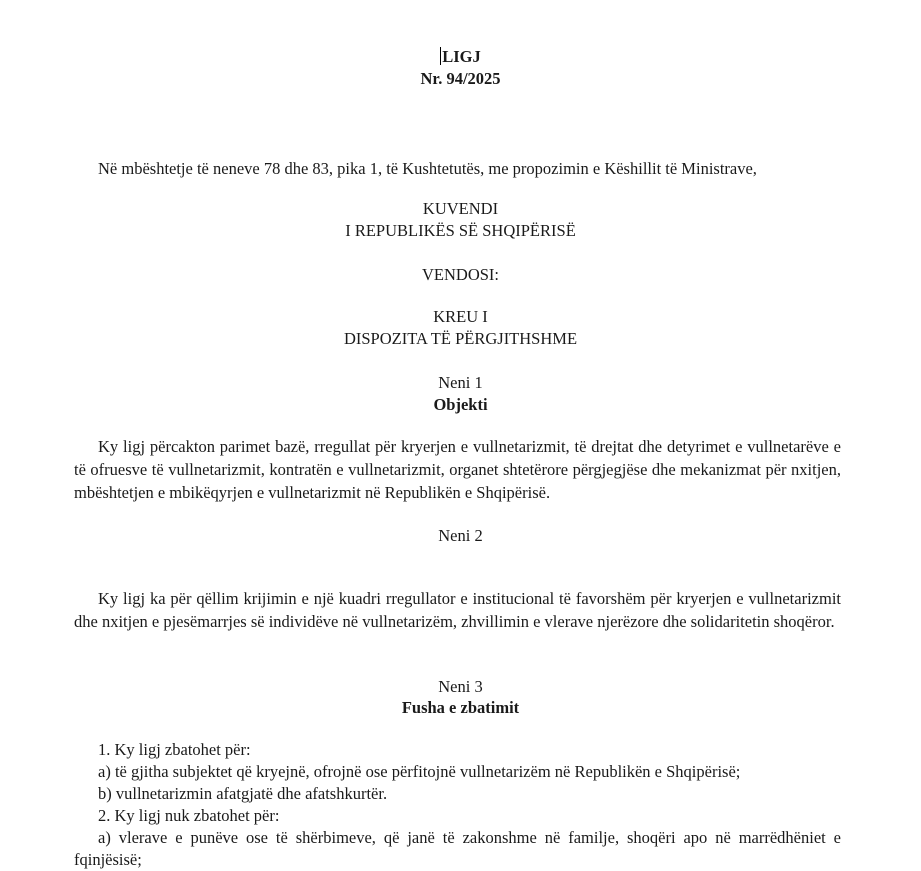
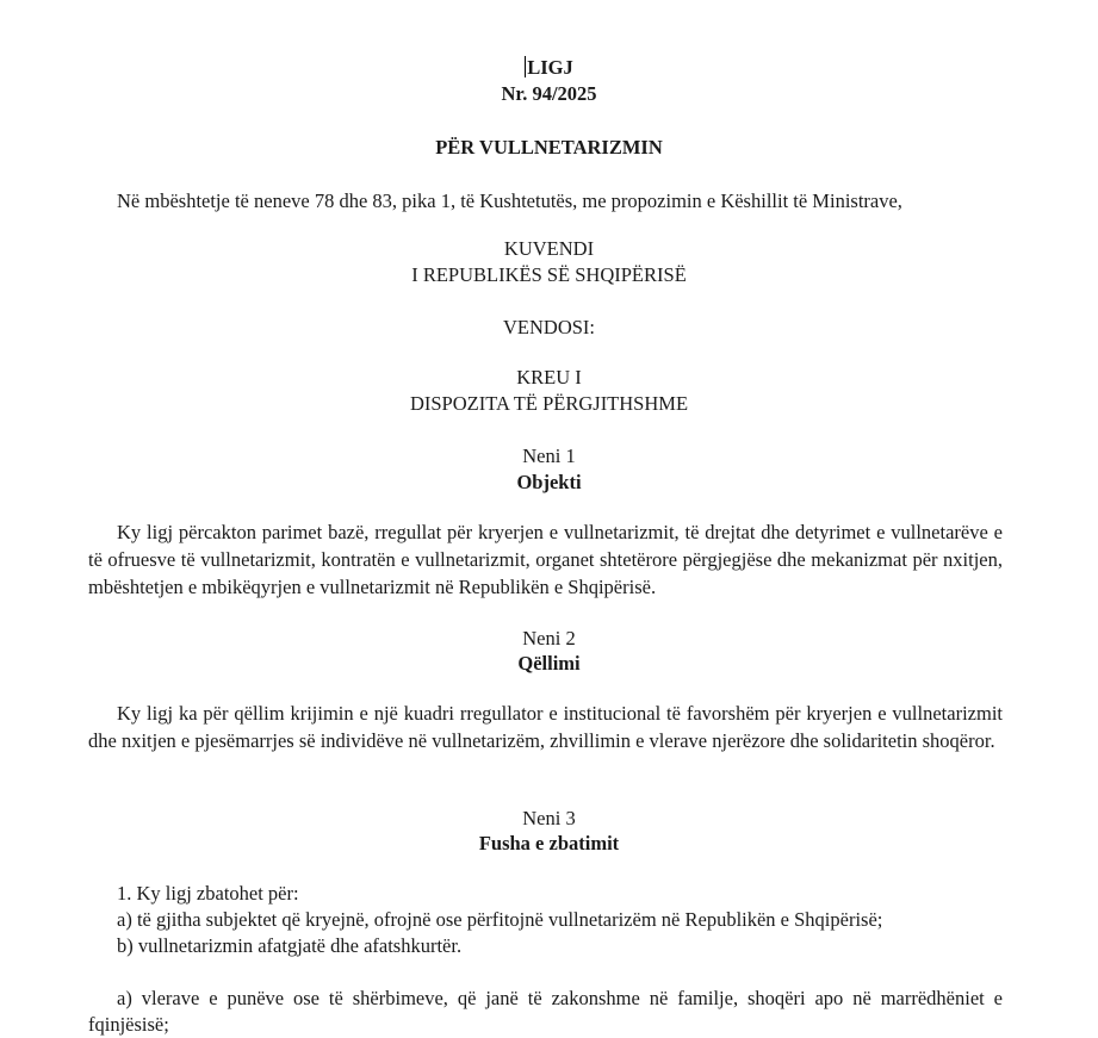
  LIGJ
  Nr. 94/2025
+ PËR VULLNETARIZMIN
  Në mbështetje të neneve 78 dhe 83, pika 1, të Kushtetutës, me propozimin e Këshillit të Ministrave,
  KUVENDI
  I REPUBLIKËS SË SHQIPËRISË
  VENDOSI:
  KREU I
  DISPOZITA TË PËRGJITHSHME
  Neni 1
  Objekti
  Ky ligj përcakton parimet bazë, rregullat për kryerjen e vullnetarizmit, të drejtat dhe detyrimet e vullnetarëve e të ofruesve të vullnetarizmit, kontratën e vullnetarizmit, organet shtetërore përgjegjëse dhe mekanizmat për nxitjen, mbështetjen e mbikëqyrjen e vullnetarizmit në Republikën e Shqipërisë.
  Neni 2
+ Qëllimi
  Ky ligj ka për qëllim krijimin e një kuadri rregullator e institucional të favorshëm për kryerjen e vullnetarizmit dhe nxitjen e pjesëmarrjes së individëve në vullnetarizëm, zhvillimin e vlerave njerëzore dhe solidaritetin shoqëror.
  Neni 3
  Fusha e zbatimit
  1. Ky ligj zbatohet për:
  a) të gjitha subjektet që kryejnë, ofrojnë ose përfitojnë vullnetarizëm në Republikën e Shqipërisë;
  b) vullnetarizmin afatgjatë dhe afatshkurtër.
- 2. Ky ligj nuk zbatohet për:
  a) vlerave e punëve ose të shërbimeve, që janë të zakonshme në familje, shoqëri apo në marrëdhëniet e fqinjësisë;
